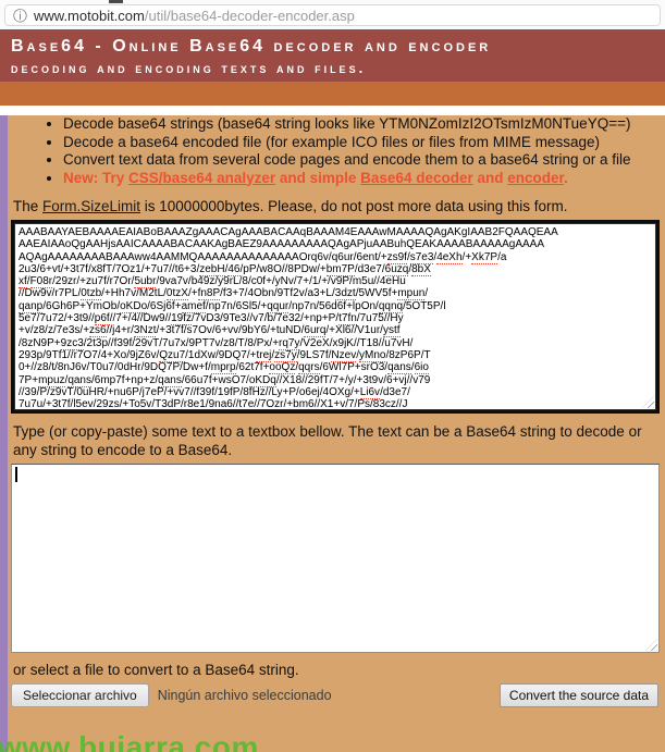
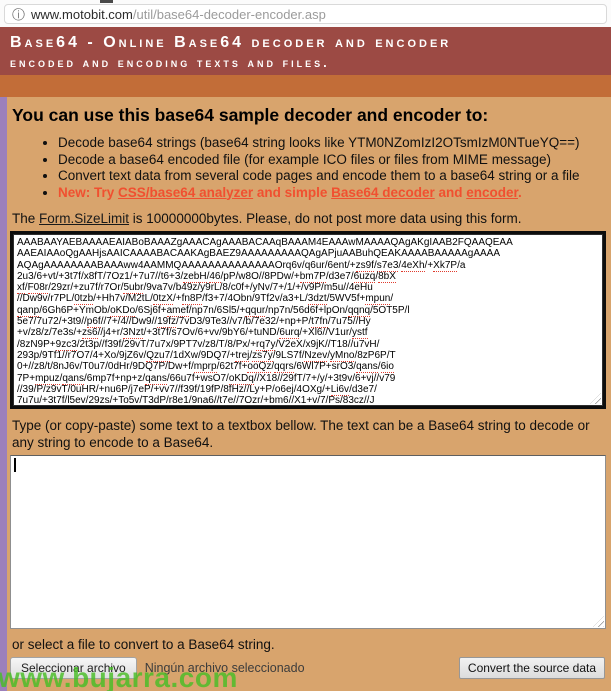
  ⓘ
  www.motobit.com/util/base64-decoder-encoder.asp
  Base64 - Online Base64 decoder and encoder
- decoding and encoding texts and files.
+ encoded and encoding texts and files.
+ You can use this base64 sample decoder and encoder to:
  Decode base64 strings (base64 string looks like YTM0NZomIzI2OTsmIzM0NTueYQ==)
  Decode a base64 encoded file (for example ICO files or files from MIME message)
  Convert text data from several code pages and encode them to a base64 string or a file
  New: Try CSS/base64 analyzer and simple Base64 decoder and encoder.
  The Form.SizeLimit is 10000000bytes. Please, do not post more data using this form.
  AAABAAYAEBAAAAEAIABoBAAAZgAAACAgAAABACAAqBAAAM4EAAAwMAAAAQAgAKgIAAB2FQAAQEAA
  AAEAIAAoQgAAHjsAAICAAAABACAAKAgBAEZ9AAAAAAAAAQAgAPjuAABuhQEAKAAAABAAAAAgAAAA
  AQAgAAAAAAAABAAAww4AAMMQAAAAAAAAAAAAAAOrq6v/q6ur/6ent/+zs9f/s7e3/4eXh/+Xk7P/a
  2u3/6+vt/+3t7f/x8fT/7Oz1/+7u7//t6+3/zebH/46/pP/w8O//8PDw/+bm7P/d3e7/6uzq/8bX xf/F08r/29zr/+zu7f/r7Or/5ubr/9va7v/b49z/y9rL/8/c0f+/yNv/7+/1/+/v9P/m5u//4eHu
  //Dw9v/r7PL/0tzb/+Hh7v/M2tL/0tzX/+fn8P/f3+7/4Obn/9Tf2v/a3+L/3dzt/5WV5f+mpun/
  qanp/6Gh6P+YmOb/oKDo/6Sj6f+amef/np7n/6Sl5/+qqur/np7n/56d6f+lpOn/qqnq/5OT5P/l
  5e7/7u72/+3t9//p6f//7+/4//Dw9//19fz/7vD3/9Te3//v7/b/7e32/+np+P/t7fn/7u75//Hy
  +v/z8/z/7e3s/+zs6//j4+r/3Nzt/+3t7f/s7Ov/6+vv/9bY6/+tuND/6urq/+Xl6//V1ur/ystf
  /8zN9P+9zc3/2t3p//f39f/29vT/7u7x/9PT7v/z8/T/8/Px/+rq7y/V2eX/x9jK//T18//u7vH/
  293p/9Tf1//r7O7/4+Xo/9jZ6v/Qzu7/1dXw/9DQ7/+trej/zs7y/9LS7f/Nzev/yMno/8zP6P/T
  0+//z8/t/8nJ6v/T0u7/0dHr/9DQ7P/Dw+f/mprp/62t7f+ooQz/qqrs/6Wl7P+srO3/qans/6io
  7P+mpuz/qans/6mp7f+np+z/qans/66u7f+wsO7/oKDq//X18//29fT/7+/y/+3t9v/6+vj//v79
  //39/P/z9vT/0uHR/+nu6P/j7eP/+vv7//f39f/19fP/8fHz//Ly+P/o6ej/4OXg/+Li6v/d3e7/
  7u7u/+3t7f/l5ev/29zs/+To5v/T3dP/r8e1/9na6//t7e//7Ozr/+bm6//X1+v/7/Ps/83cz//J
  Type (or copy-paste) some text to a textbox bellow. The text can be a Base64 string to decode or any string to encode to a Base64.
  or select a file to convert to a Base64 string.
  Seleccionar archivo
  Ningún archivo seleccionado
  Convert the source data
  www.bujarra.com
